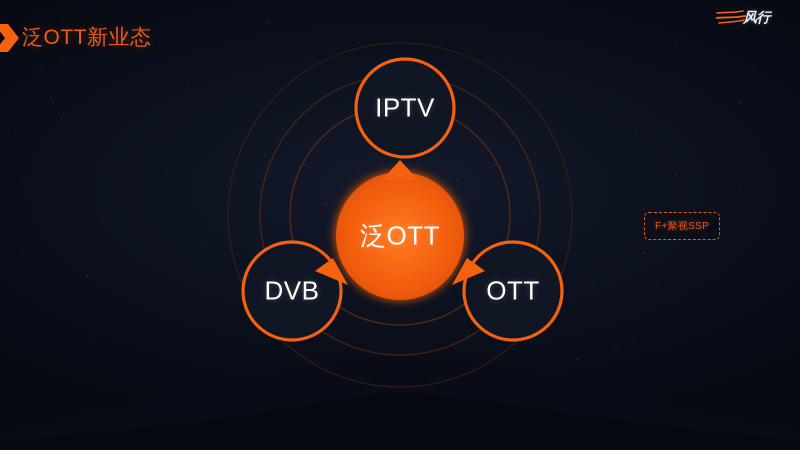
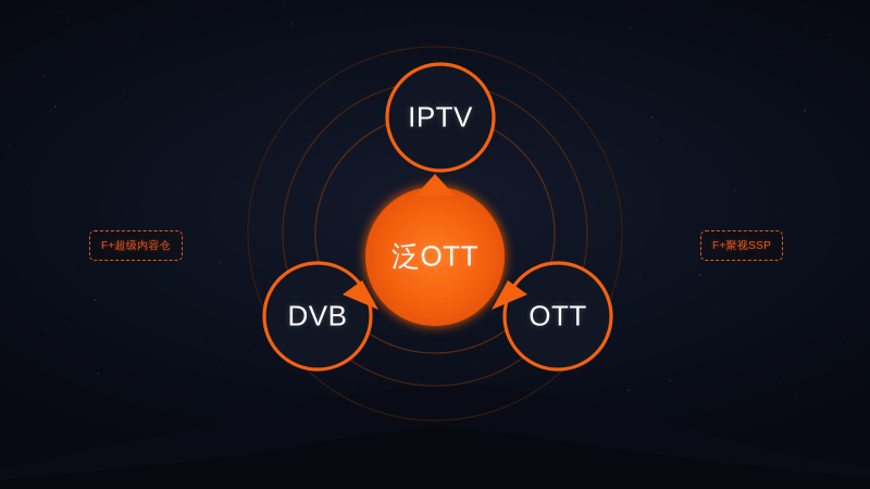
- 泛OTT新业态
- 风行
  泛OTT
  IPTV
  DVB
  OTT
+ F+超级内容仓
  F+聚视SSP
